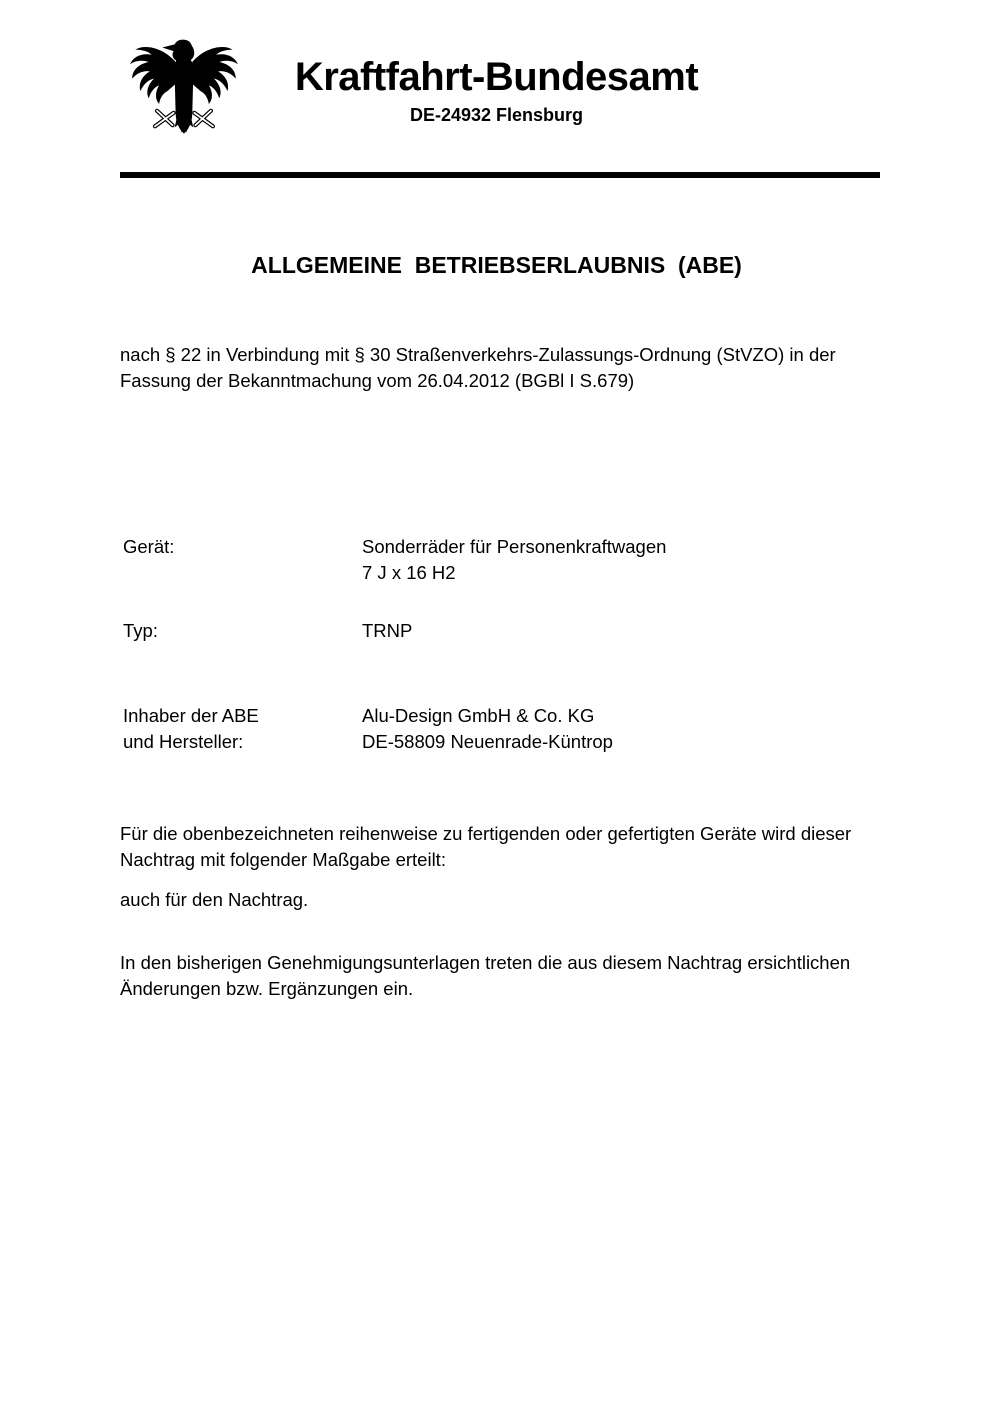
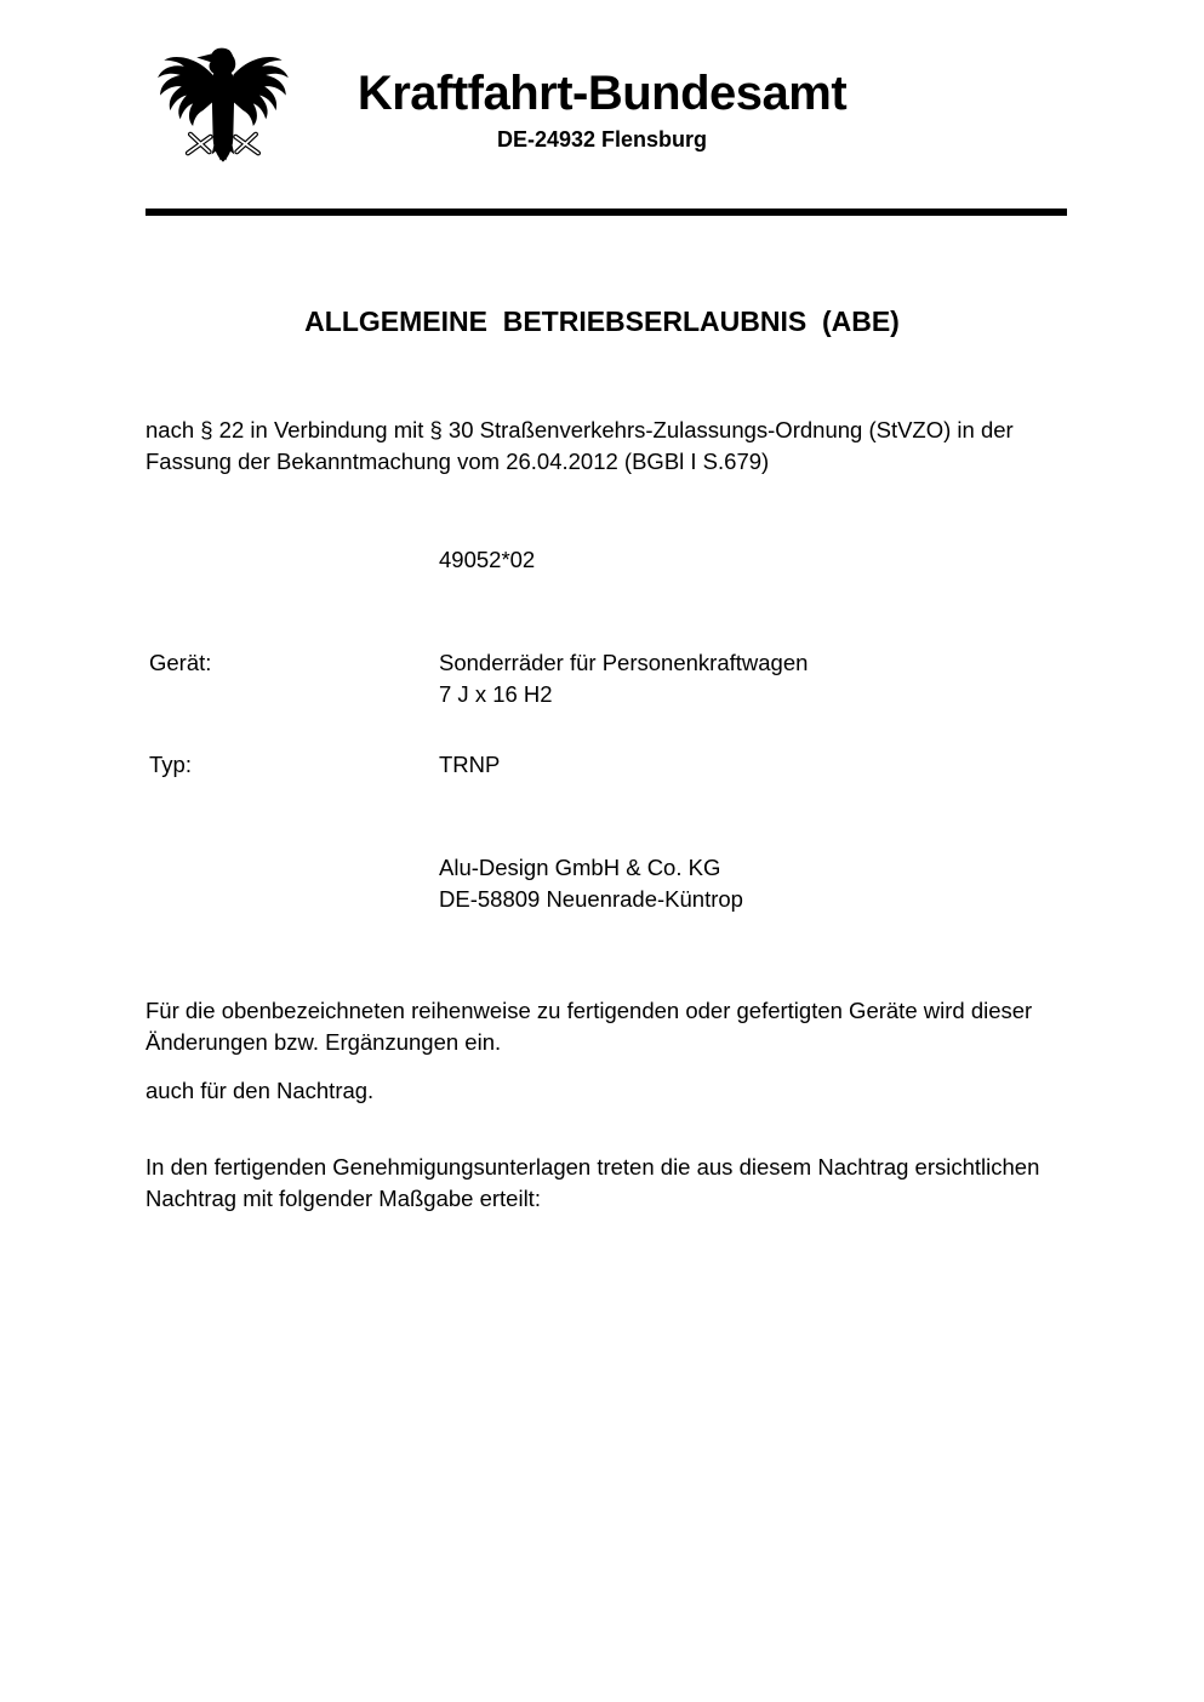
  Kraftfahrt-Bundesamt
  DE-24932 Flensburg
  ALLGEMEINE BETRIEBSERLAUBNIS (ABE)
  nach § 22 in Verbindung mit § 30 Straßenverkehrs-Zulassungs-Ordnung (StVZO) in der
  Fassung der Bekanntmachung vom 26.04.2012 (BGBl I S.679)
+ 49052*02
  Gerät:
  Sonderräder für Personenkraftwagen
  7 J x 16 H2
  Typ:
  TRNP
- Inhaber der ABE
- und Hersteller:
  Alu-Design GmbH & Co. KG
  DE-58809 Neuenrade-Küntrop
  Für die obenbezeichneten reihenweise zu fertigenden oder gefertigten Geräte wird dieser
- Nachtrag mit folgender Maßgabe erteilt:
+ Änderungen bzw. Ergänzungen ein.
  auch für den Nachtrag.
- In den bisherigen Genehmigungsunterlagen treten die aus diesem Nachtrag ersichtlichen
+ In den fertigenden Genehmigungsunterlagen treten die aus diesem Nachtrag ersichtlichen
- Änderungen bzw. Ergänzungen ein.
+ Nachtrag mit folgender Maßgabe erteilt:
